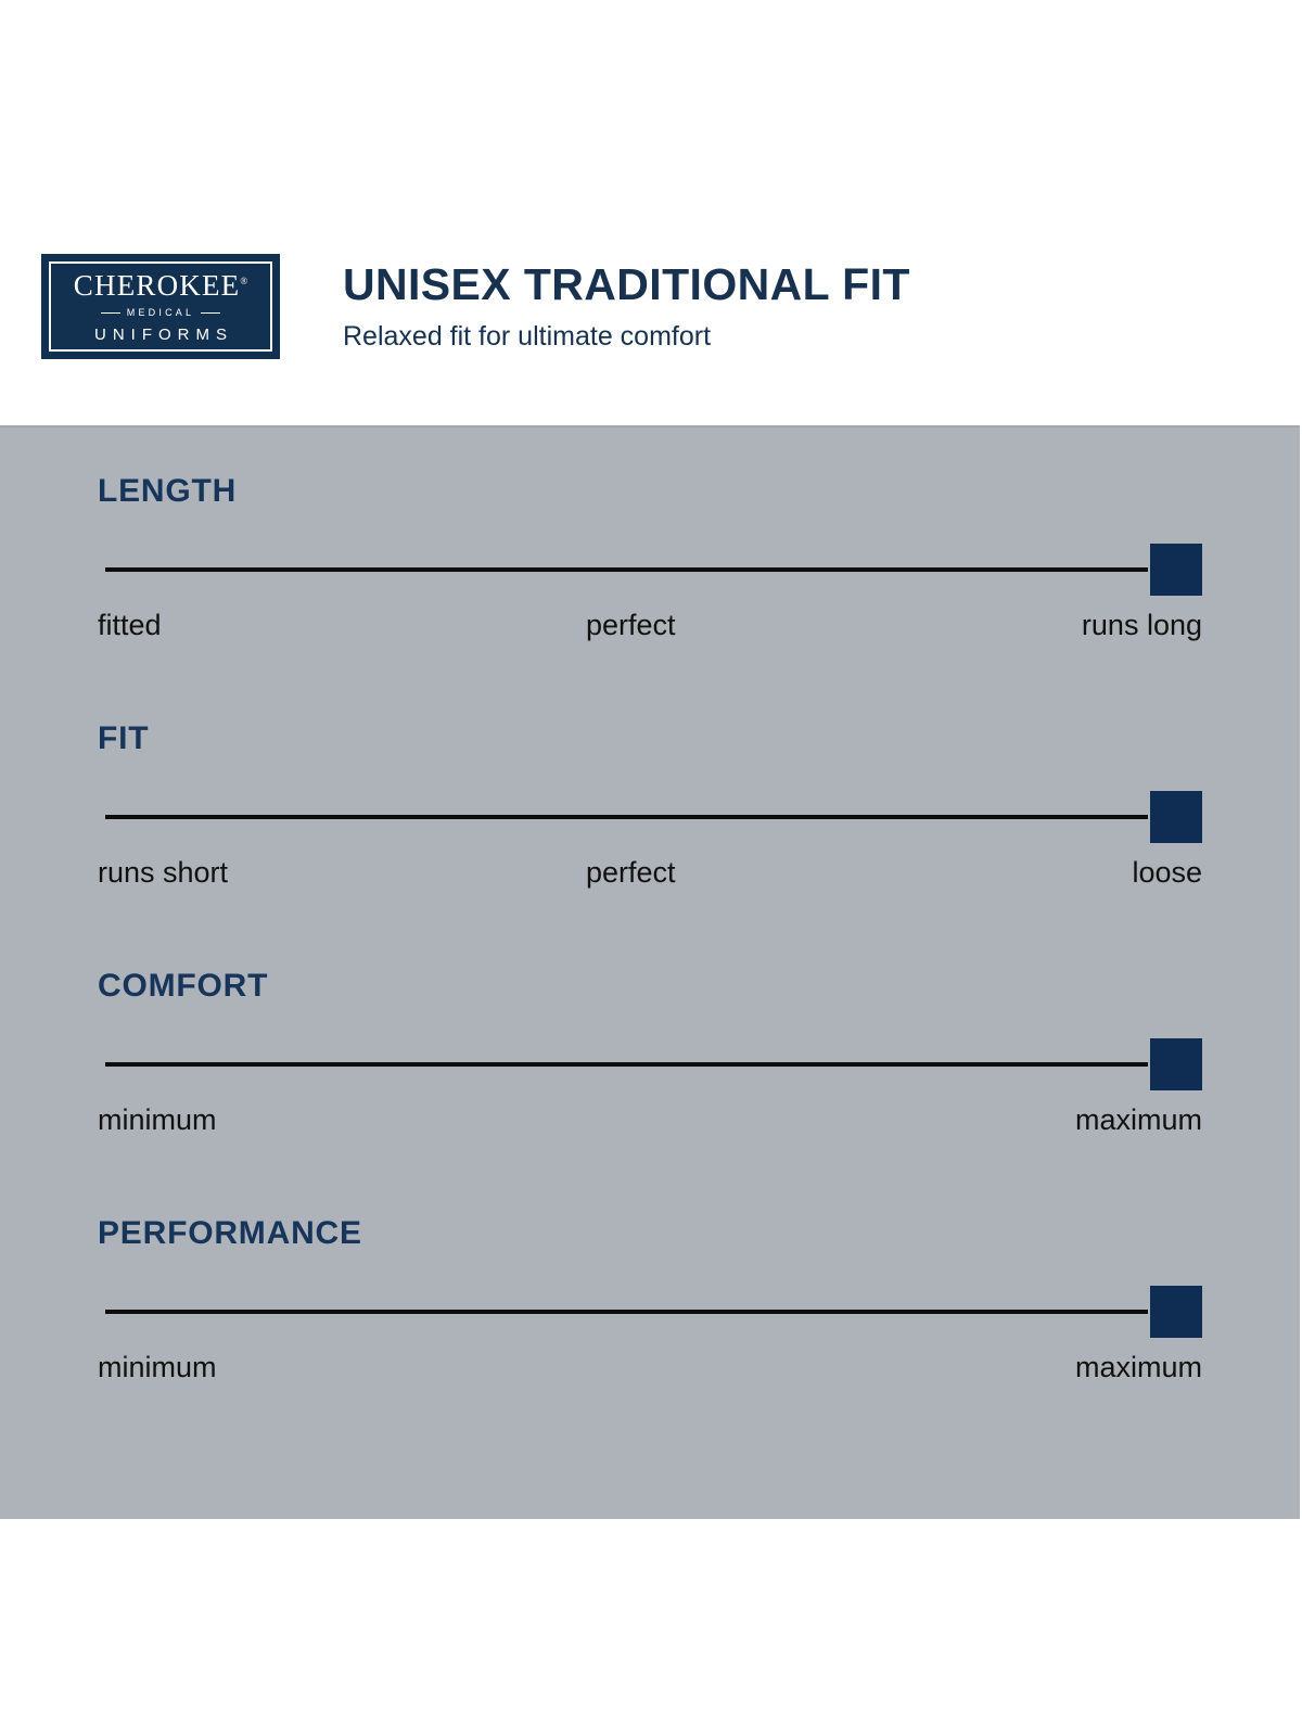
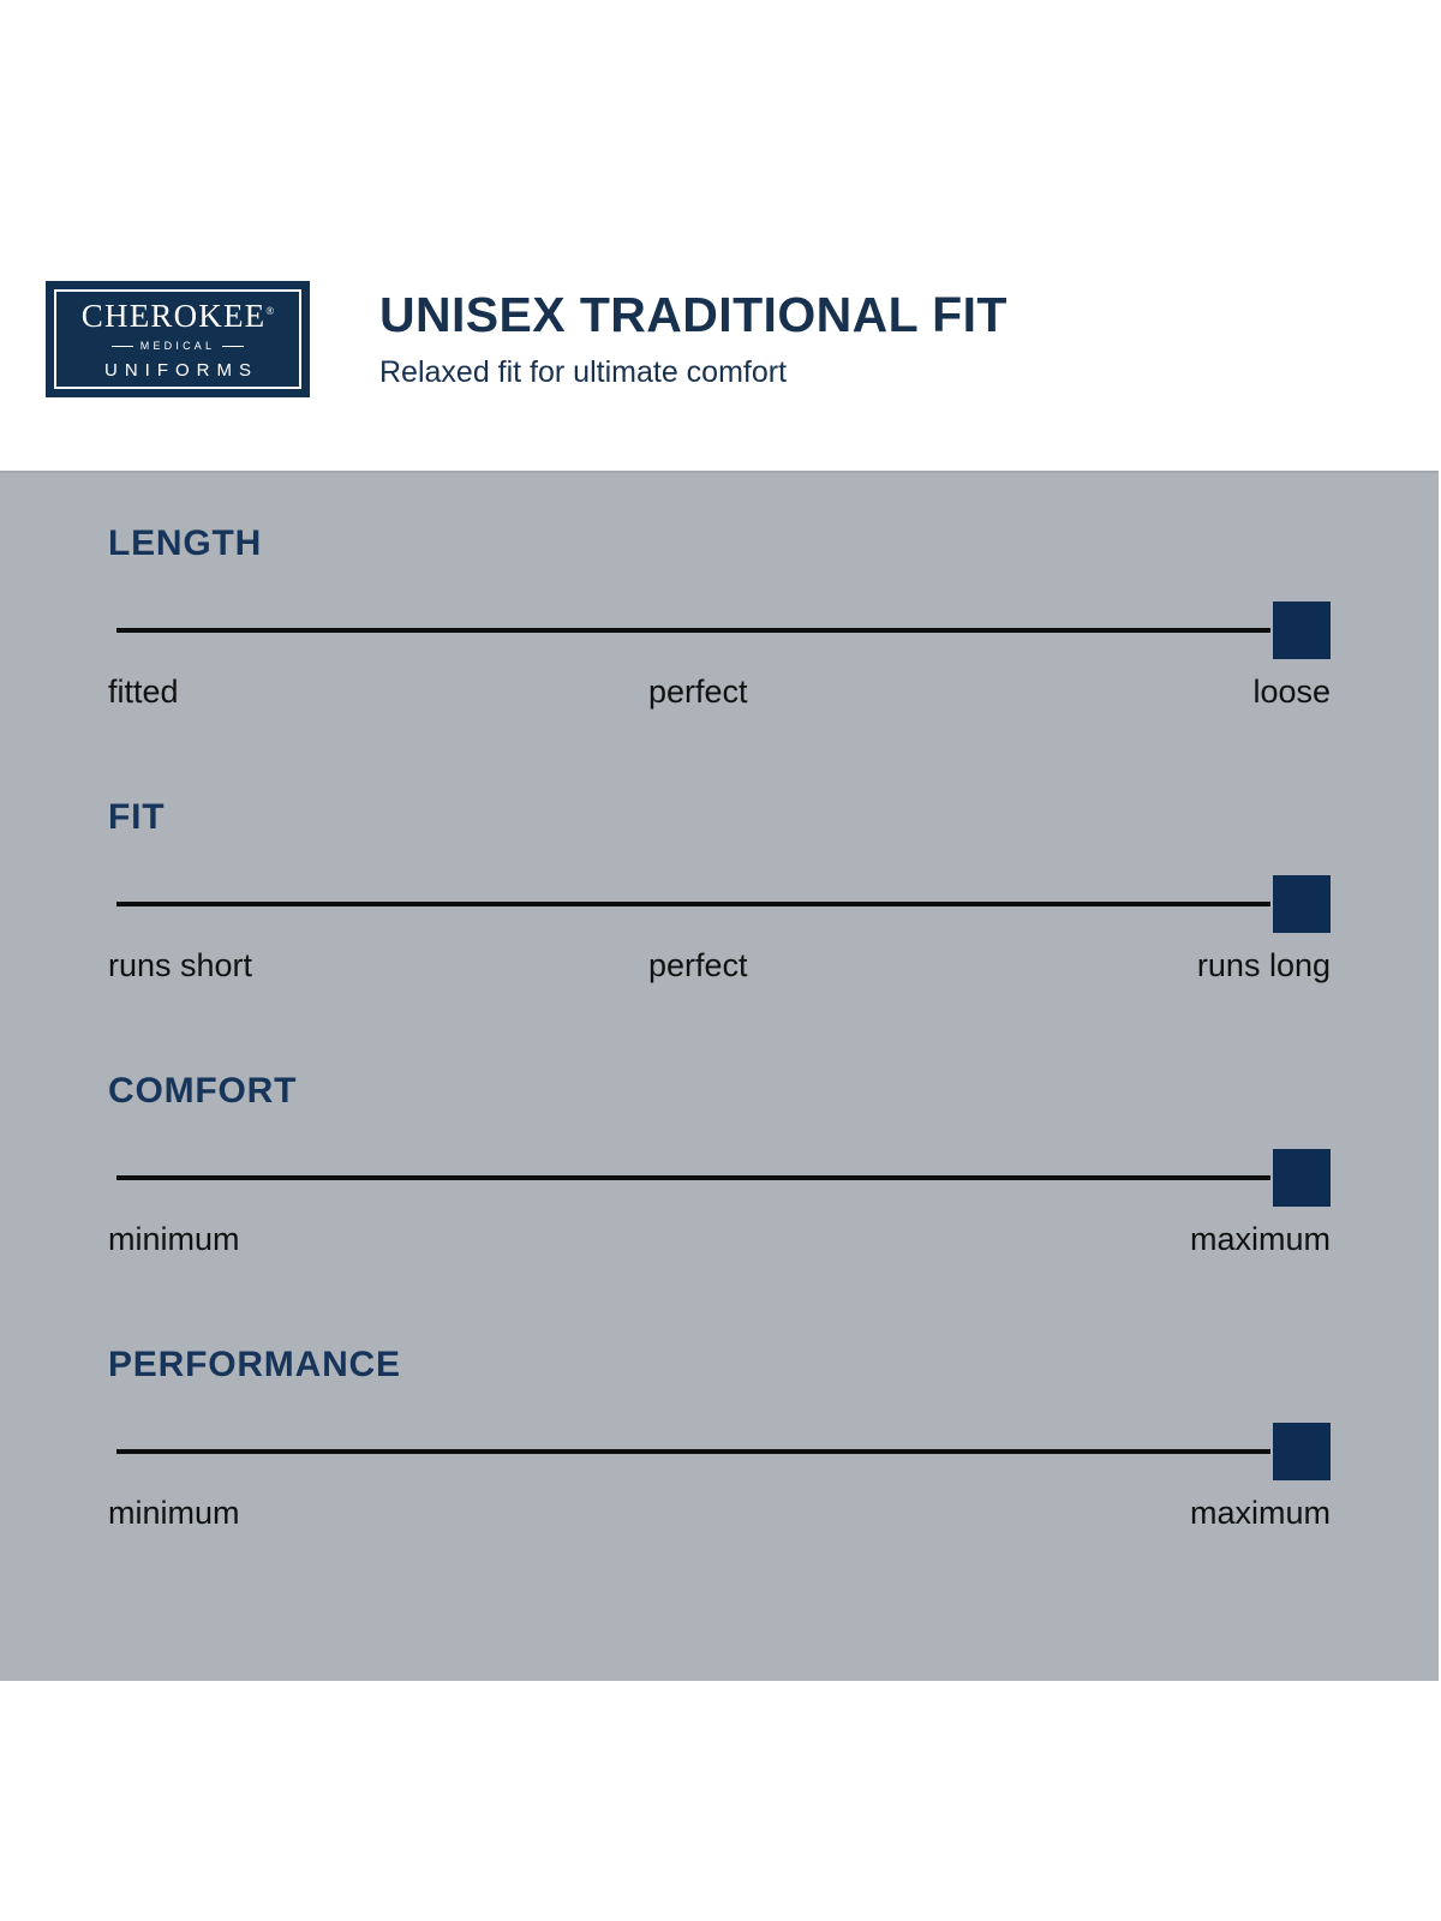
  CHEROKEE®
  MEDICAL
  UNIFORMS
  UNISEX TRADITIONAL FIT
  Relaxed fit for ultimate comfort
  LENGTH
  fitted
  perfect
- runs long
+ loose
  FIT
  runs short
  perfect
- loose
+ runs long
  COMFORT
  minimum
  maximum
  PERFORMANCE
  minimum
  maximum
